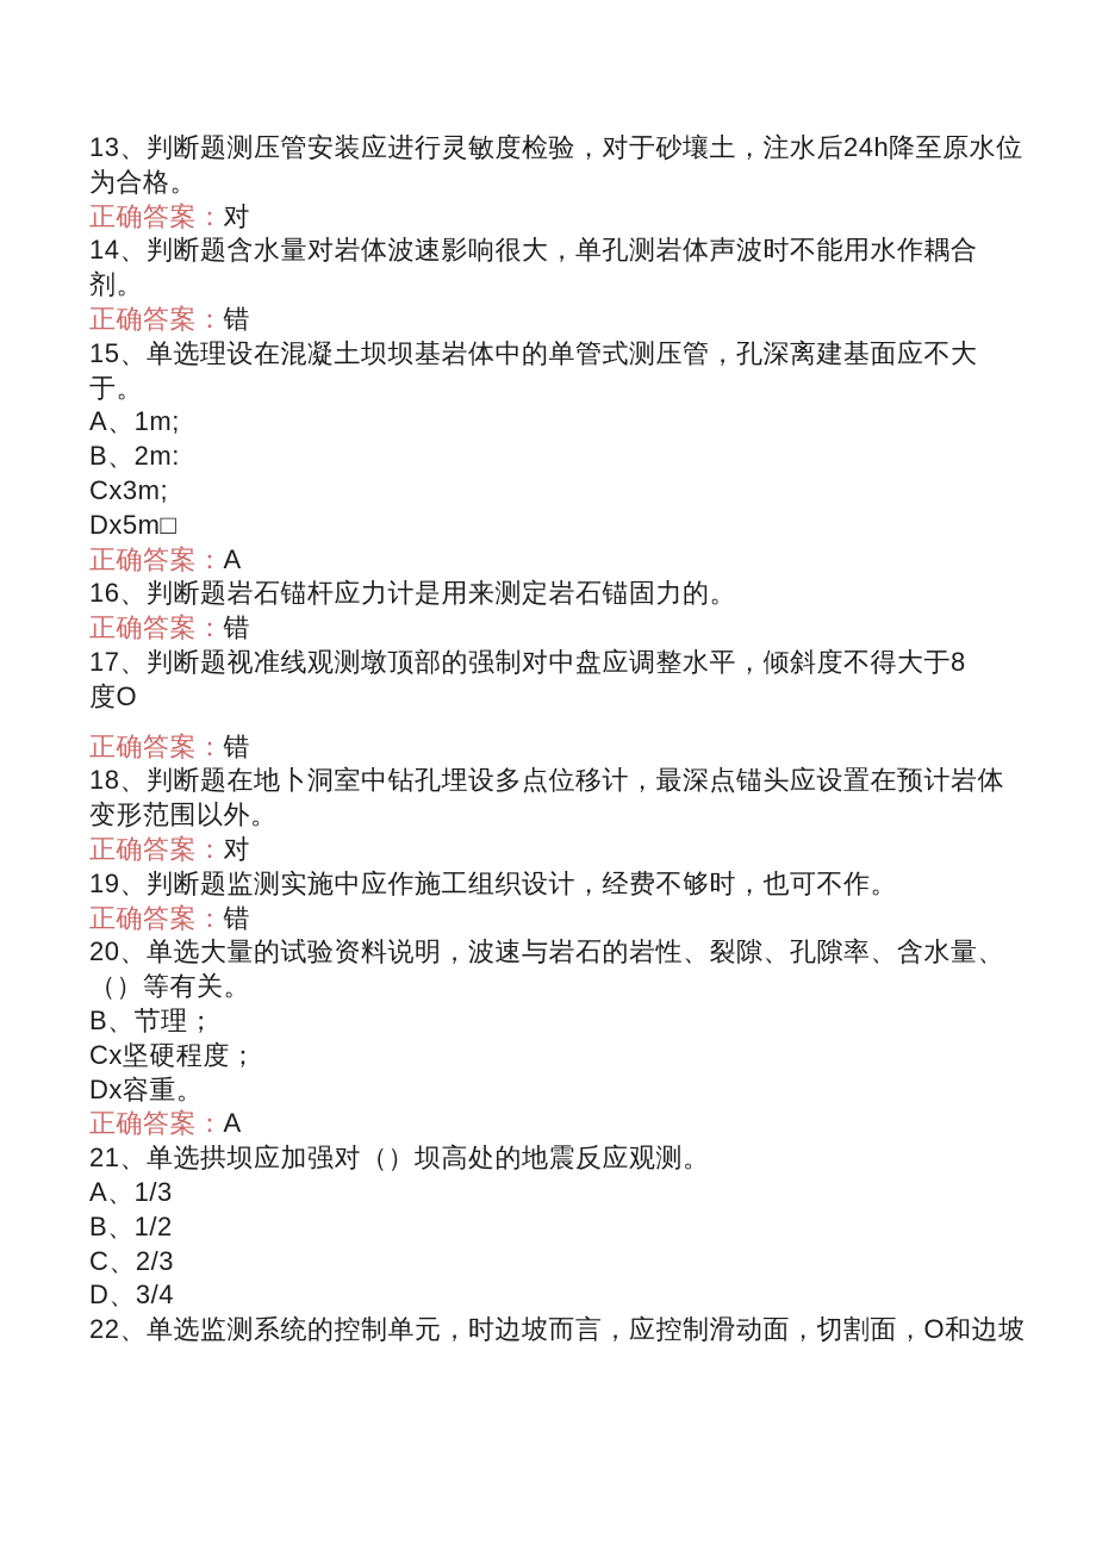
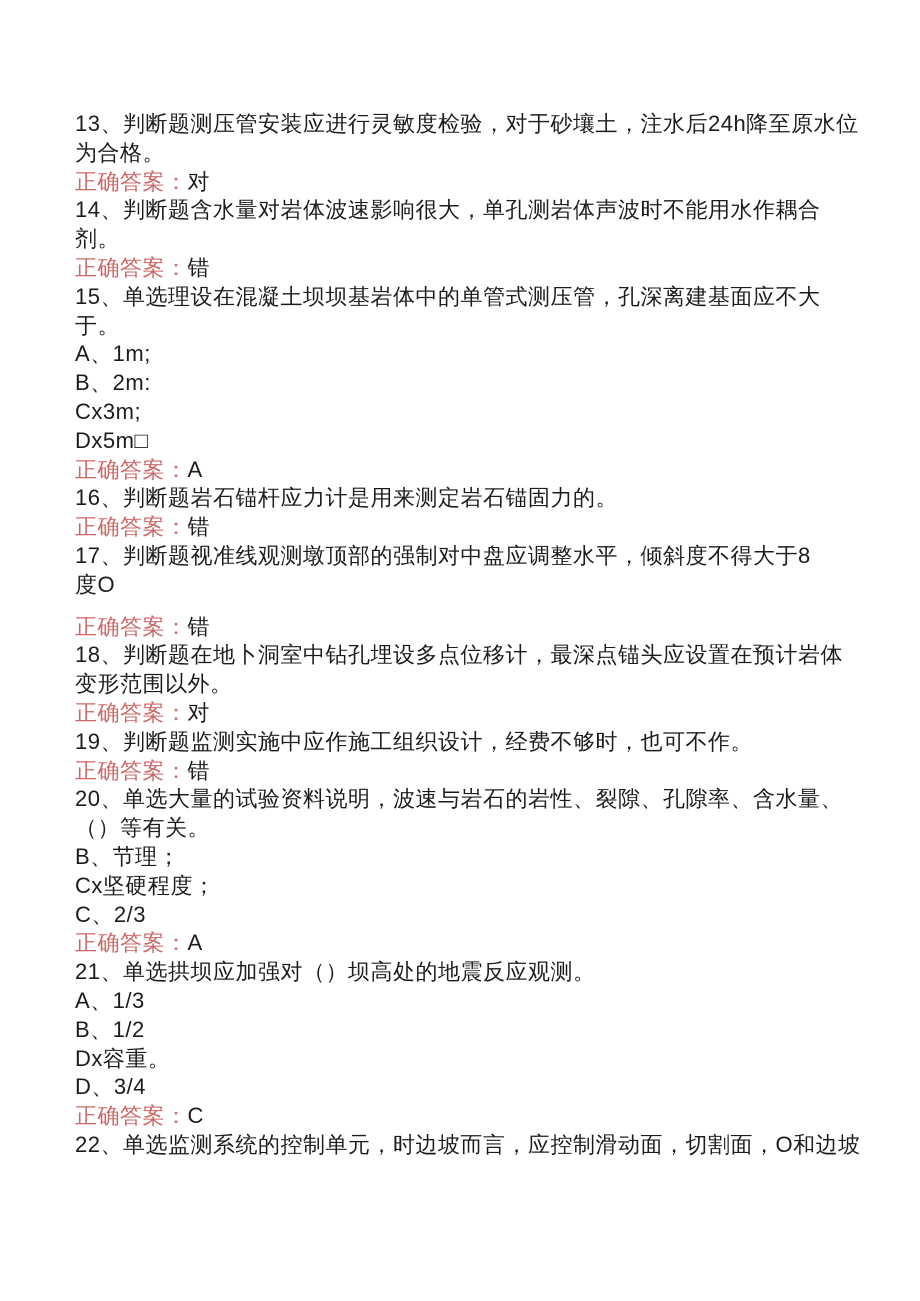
  13、判断题测压管安装应进行灵敏度检验，对于砂壤土，注水后24h降至原水位
  为合格。
  正确答案：对
  14、判断题含水量对岩体波速影响很大，单孔测岩体声波时不能用水作耦合
  剂。
  正确答案：错
  15、单选理设在混凝土坝坝基岩体中的单管式测压管，孔深离建基面应不大
  于。
  A、1m;
  B、2m:
  Cx3m;
  Dx5m□
  正确答案：A
  16、判断题岩石锚杆应力计是用来测定岩石锚固力的。
  正确答案：错
  17、判断题视准线观测墩顶部的强制对中盘应调整水平，倾斜度不得大于8
  度O
  正确答案：错
  18、判断题在地卜洞室中钻孔埋设多点位移计，最深点锚头应设置在预计岩体
  变形范围以外。
  正确答案：对
  19、判断题监测实施中应作施工组织设计，经费不够时，也可不作。
  正确答案：错
  20、单选大量的试验资料说明，波速与岩石的岩性、裂隙、孔隙率、含水量、
  （）等有关。
  B、节理；
  Cx坚硬程度；
- Dx容重。
+ C、2/3
  正确答案：A
  21、单选拱坝应加强对（）坝高处的地震反应观测。
  A、1/3
  B、1/2
- C、2/3
+ Dx容重。
  D、3/4
+ 正确答案：C
  22、单选监测系统的控制单元，时边坡而言，应控制滑动面，切割面，O和边坡
